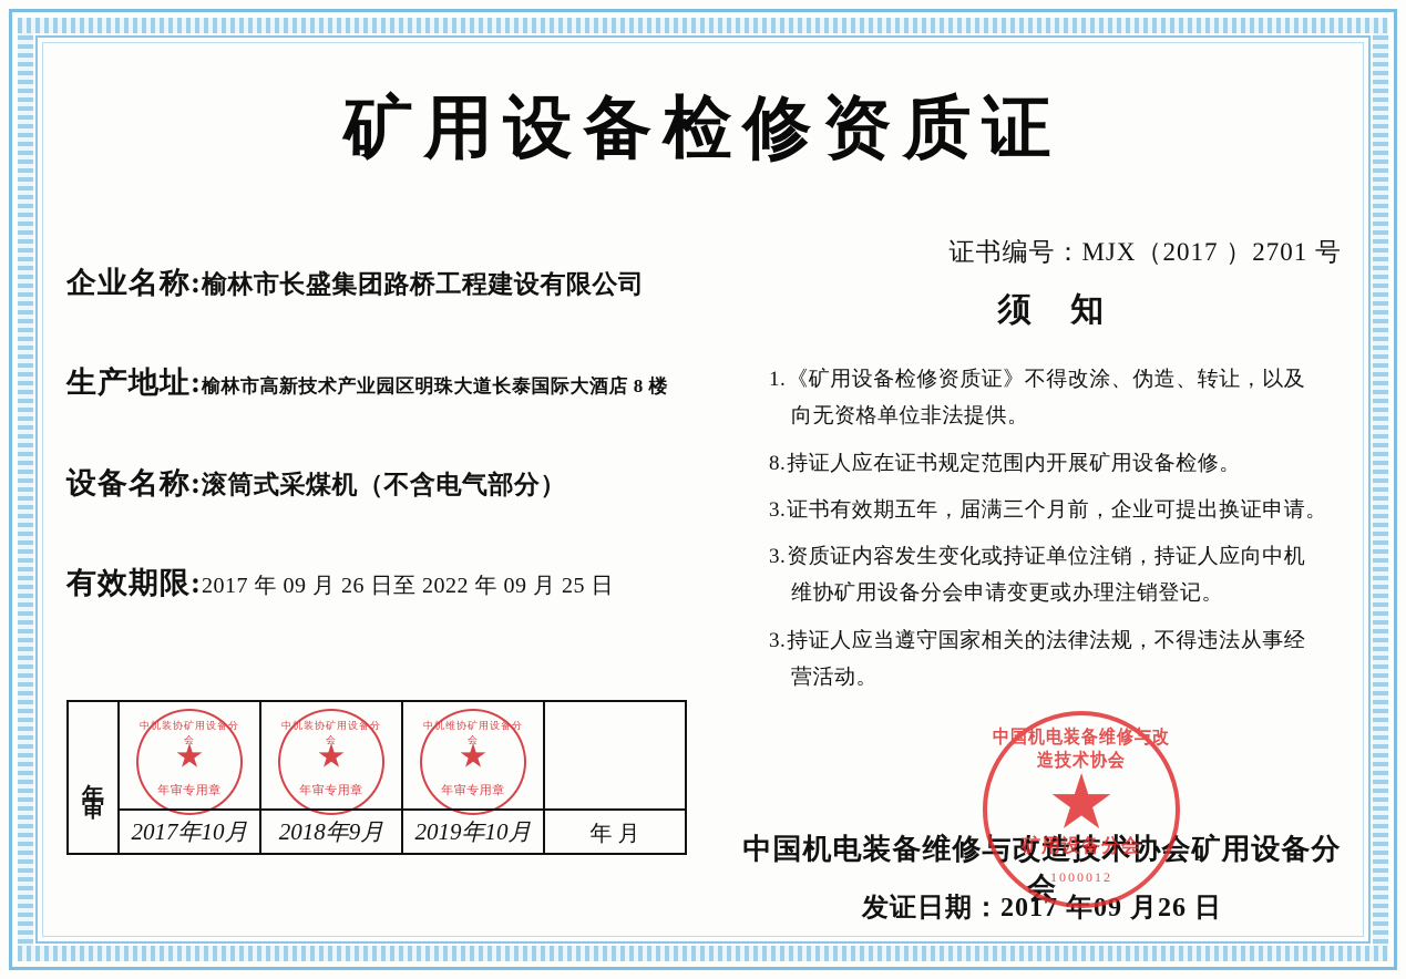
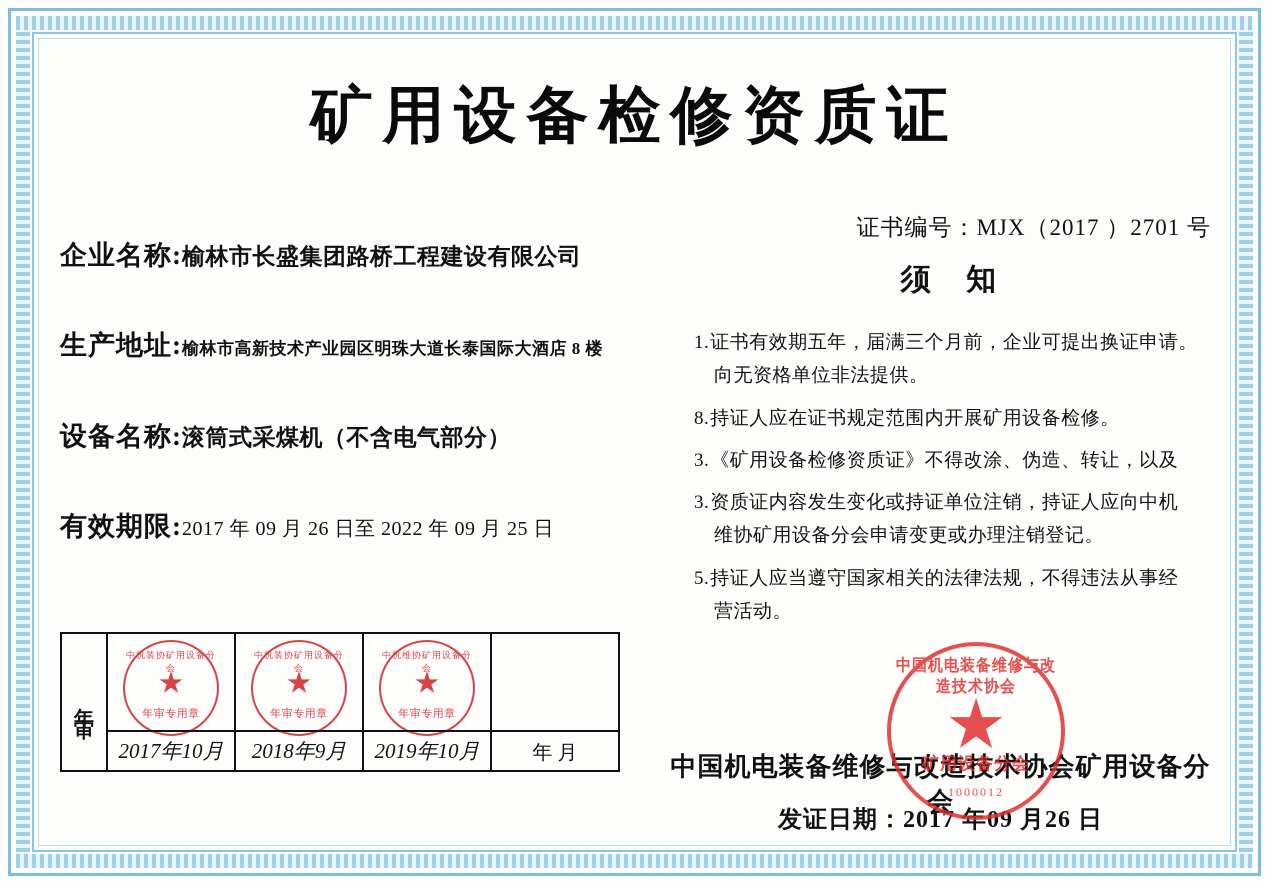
  矿用设备检修资质证
  证书编号：MJX（2017 ）2701 号
  企业名称:
  榆林市长盛集团路桥工程建设有限公司
  生产地址:
  榆林市高新技术产业园区明珠大道长泰国际大酒店 8 楼
  设备名称:
  滚筒式采煤机（不含电气部分）
  有效期限:
  2017 年 09 月 26 日至 2022 年 09 月 25 日
  中机装协矿用设备分会
  ★
  年审专用章
  2017年10月
  中机装协矿用设备分会
  ★
  年审专用章
  2018年9月
  中机维协矿用设备分会
  ★
  年审专用章
  2019年10月
  年 月
  须 知
- 1.《矿用设备检修资质证》不得改涂、伪造、转让，以及
+ 1.证书有效期五年，届满三个月前，企业可提出换证申请。
  向无资格单位非法提供。
  8.持证人应在证书规定范围内开展矿用设备检修。
- 3.证书有效期五年，届满三个月前，企业可提出换证申请。
+ 3.《矿用设备检修资质证》不得改涂、伪造、转让，以及
  3.资质证内容发生变化或持证单位注销，持证人应向中机
  维协矿用设备分会申请变更或办理注销登记。
- 3.持证人应当遵守国家相关的法律法规，不得违法从事经
+ 5.持证人应当遵守国家相关的法律法规，不得违法从事经
  营活动。
  中国机电装备维修与改造技术协会矿用设备分会
  发证日期：2017 年09 月26 日
  中国机电装备维修与改造技术协会
  ★
  矿用设备分会
  1000012
